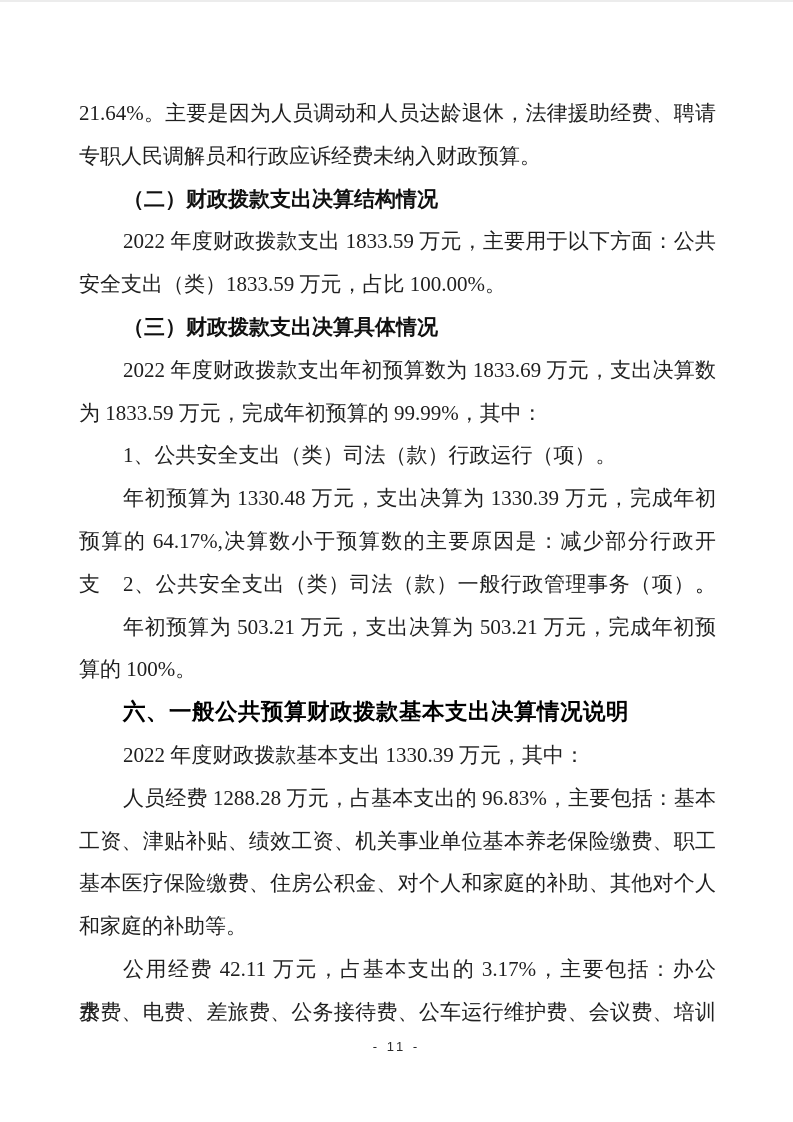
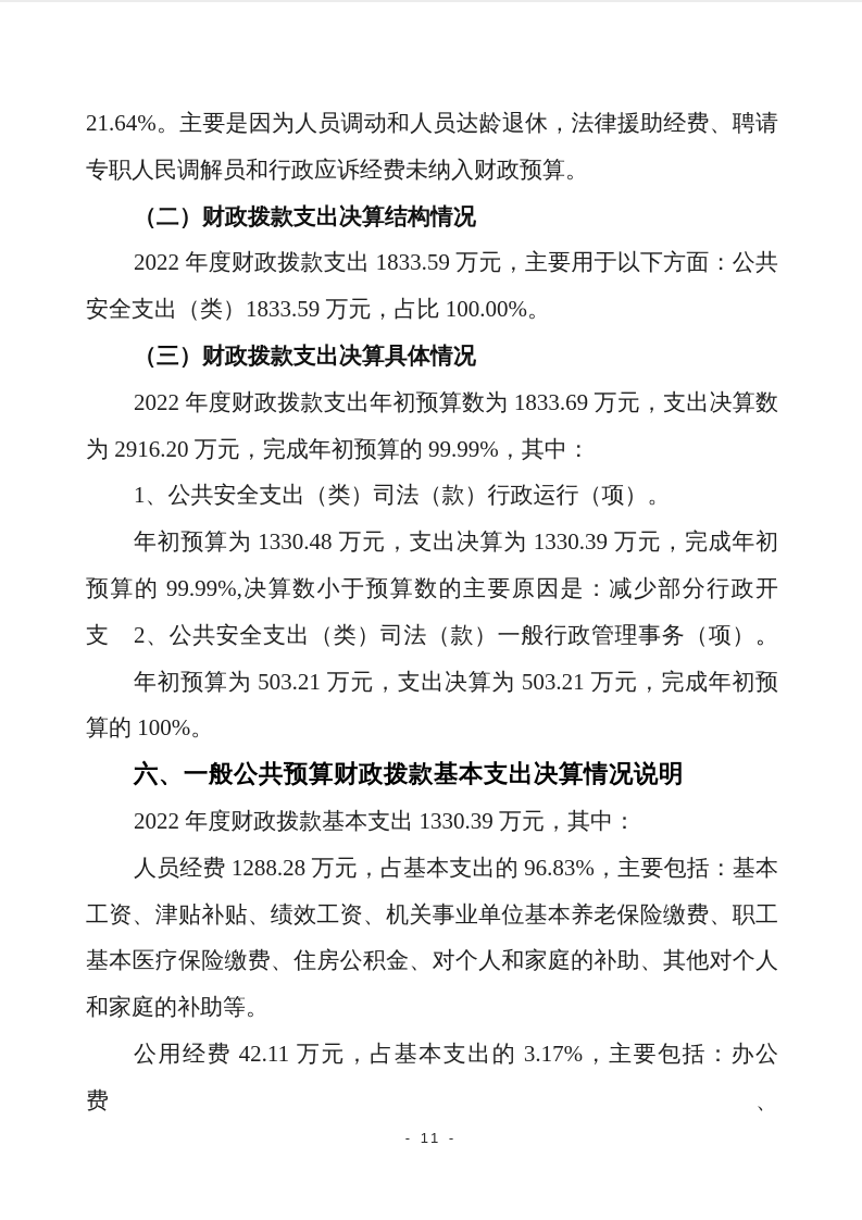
  21.64%。主要是因为人员调动和人员达龄退休，法律援助经费、聘请
  专职人民调解员和行政应诉经费未纳入财政预算。
  （二）财政拨款支出决算结构情况
  2022 年度财政拨款支出 1833.59 万元，主要用于以下方面：公共
  安全支出（类）1833.59 万元，占比 100.00%。
  （三）财政拨款支出决算具体情况
  2022 年度财政拨款支出年初预算数为 1833.69 万元，支出决算数
- 为 1833.59 万元，完成年初预算的 99.99%，其中：
+ 为 2916.20 万元，完成年初预算的 99.99%，其中：
  1、公共安全支出（类）司法（款）行政运行（项）。
  年初预算为 1330.48 万元，支出决算为 1330.39 万元，完成年初
- 预算的 64.17%,决算数小于预算数的主要原因是：减少部分行政开支。
+ 预算的 99.99%,决算数小于预算数的主要原因是：减少部分行政开支。
  2、公共安全支出（类）司法（款）一般行政管理事务（项）。
  年初预算为 503.21 万元，支出决算为 503.21 万元，完成年初预
  算的 100%。
  六、一般公共预算财政拨款基本支出决算情况说明
  2022 年度财政拨款基本支出 1330.39 万元，其中：
  人员经费 1288.28 万元，占基本支出的 96.83%，主要包括：基本
  工资、津贴补贴、绩效工资、机关事业单位基本养老保险缴费、职工
  基本医疗保险缴费、住房公积金、对个人和家庭的补助、其他对个人
  和家庭的补助等。
  公用经费 42.11 万元，占基本支出的 3.17%，主要包括：办公费、
- 水费、电费、差旅费、公务接待费、公车运行维护费、会议费、培训
  - 11 -
